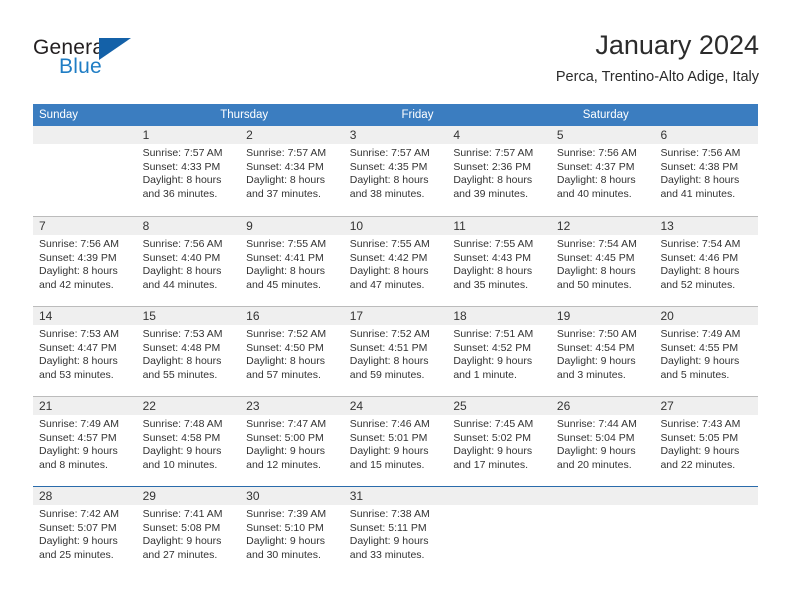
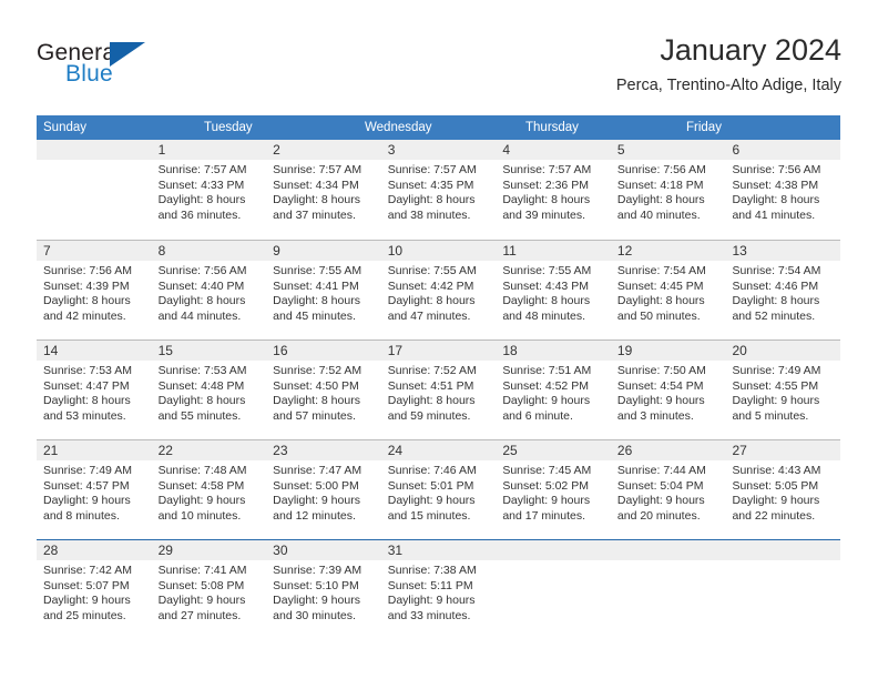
  General
  Blue
  January 2024
  Perca, Trentino-Alto Adige, Italy
  Sunday
+ Tuesday
+ Wednesday
  Thursday
  Friday
- Saturday
  1
  Sunrise: 7:57 AM
  Sunset: 4:33 PM
  Daylight: 8 hours
  and 36 minutes.
  2
  Sunrise: 7:57 AM
  Sunset: 4:34 PM
  Daylight: 8 hours
  and 37 minutes.
  3
  Sunrise: 7:57 AM
  Sunset: 4:35 PM
  Daylight: 8 hours
  and 38 minutes.
  4
  Sunrise: 7:57 AM
  Sunset: 2:36 PM
  Daylight: 8 hours
  and 39 minutes.
  5
  Sunrise: 7:56 AM
- Sunset: 4:37 PM
+ Sunset: 4:18 PM
  Daylight: 8 hours
  and 40 minutes.
  6
  Sunrise: 7:56 AM
  Sunset: 4:38 PM
  Daylight: 8 hours
  and 41 minutes.
  7
  Sunrise: 7:56 AM
  Sunset: 4:39 PM
  Daylight: 8 hours
  and 42 minutes.
  8
  Sunrise: 7:56 AM
  Sunset: 4:40 PM
  Daylight: 8 hours
  and 44 minutes.
  9
  Sunrise: 7:55 AM
  Sunset: 4:41 PM
  Daylight: 8 hours
  and 45 minutes.
  10
  Sunrise: 7:55 AM
  Sunset: 4:42 PM
  Daylight: 8 hours
  and 47 minutes.
  11
  Sunrise: 7:55 AM
  Sunset: 4:43 PM
  Daylight: 8 hours
- and 35 minutes.
+ and 48 minutes.
  12
  Sunrise: 7:54 AM
  Sunset: 4:45 PM
  Daylight: 8 hours
  and 50 minutes.
  13
  Sunrise: 7:54 AM
  Sunset: 4:46 PM
  Daylight: 8 hours
  and 52 minutes.
  14
  Sunrise: 7:53 AM
  Sunset: 4:47 PM
  Daylight: 8 hours
  and 53 minutes.
  15
  Sunrise: 7:53 AM
  Sunset: 4:48 PM
  Daylight: 8 hours
  and 55 minutes.
  16
  Sunrise: 7:52 AM
  Sunset: 4:50 PM
  Daylight: 8 hours
  and 57 minutes.
  17
  Sunrise: 7:52 AM
  Sunset: 4:51 PM
  Daylight: 8 hours
  and 59 minutes.
  18
  Sunrise: 7:51 AM
  Sunset: 4:52 PM
  Daylight: 9 hours
- and 1 minute.
+ and 6 minute.
  19
  Sunrise: 7:50 AM
  Sunset: 4:54 PM
  Daylight: 9 hours
  and 3 minutes.
  20
  Sunrise: 7:49 AM
  Sunset: 4:55 PM
  Daylight: 9 hours
  and 5 minutes.
  21
  Sunrise: 7:49 AM
  Sunset: 4:57 PM
  Daylight: 9 hours
  and 8 minutes.
  22
  Sunrise: 7:48 AM
  Sunset: 4:58 PM
  Daylight: 9 hours
  and 10 minutes.
  23
  Sunrise: 7:47 AM
  Sunset: 5:00 PM
  Daylight: 9 hours
  and 12 minutes.
  24
  Sunrise: 7:46 AM
  Sunset: 5:01 PM
  Daylight: 9 hours
  and 15 minutes.
  25
  Sunrise: 7:45 AM
  Sunset: 5:02 PM
  Daylight: 9 hours
  and 17 minutes.
  26
  Sunrise: 7:44 AM
  Sunset: 5:04 PM
  Daylight: 9 hours
  and 20 minutes.
  27
- Sunrise: 7:43 AM
+ Sunrise: 4:43 AM
  Sunset: 5:05 PM
  Daylight: 9 hours
  and 22 minutes.
  28
  Sunrise: 7:42 AM
  Sunset: 5:07 PM
  Daylight: 9 hours
  and 25 minutes.
  29
  Sunrise: 7:41 AM
  Sunset: 5:08 PM
  Daylight: 9 hours
  and 27 minutes.
  30
  Sunrise: 7:39 AM
  Sunset: 5:10 PM
  Daylight: 9 hours
  and 30 minutes.
  31
  Sunrise: 7:38 AM
  Sunset: 5:11 PM
  Daylight: 9 hours
  and 33 minutes.
